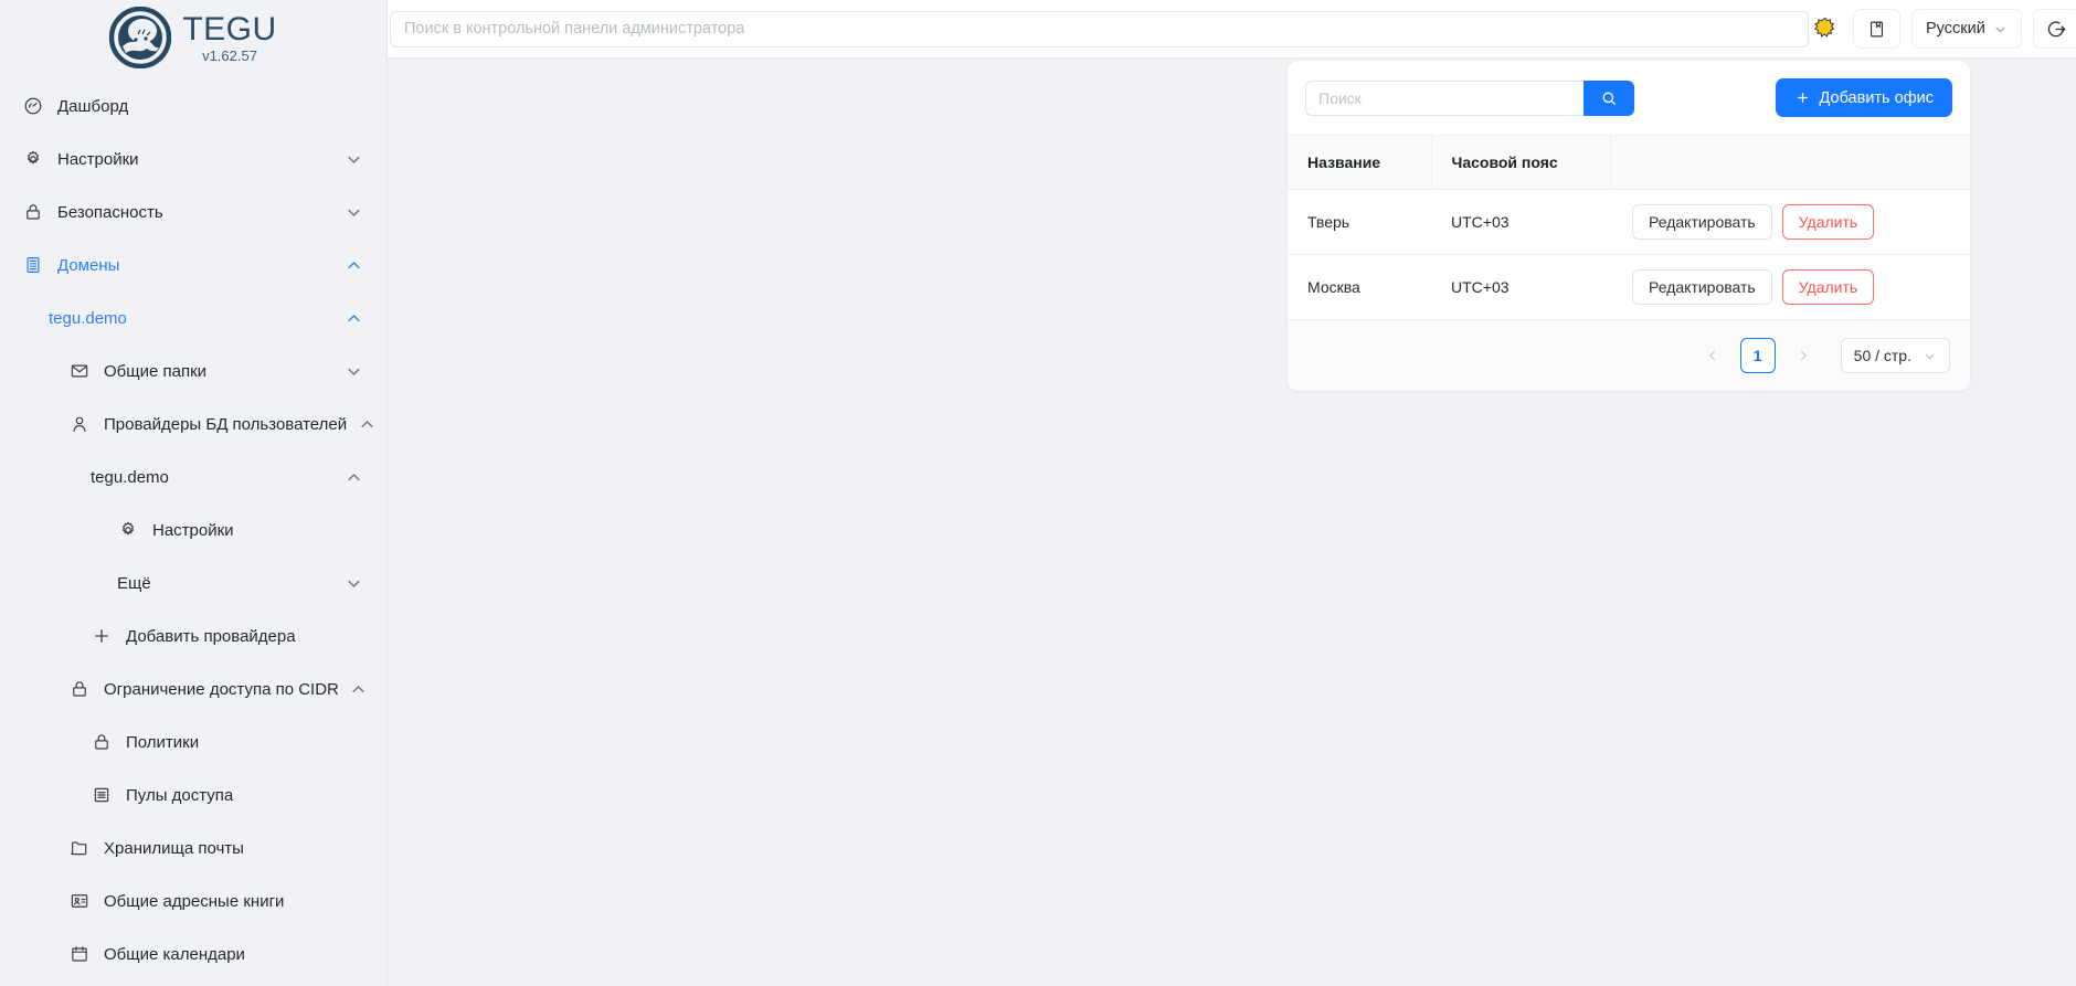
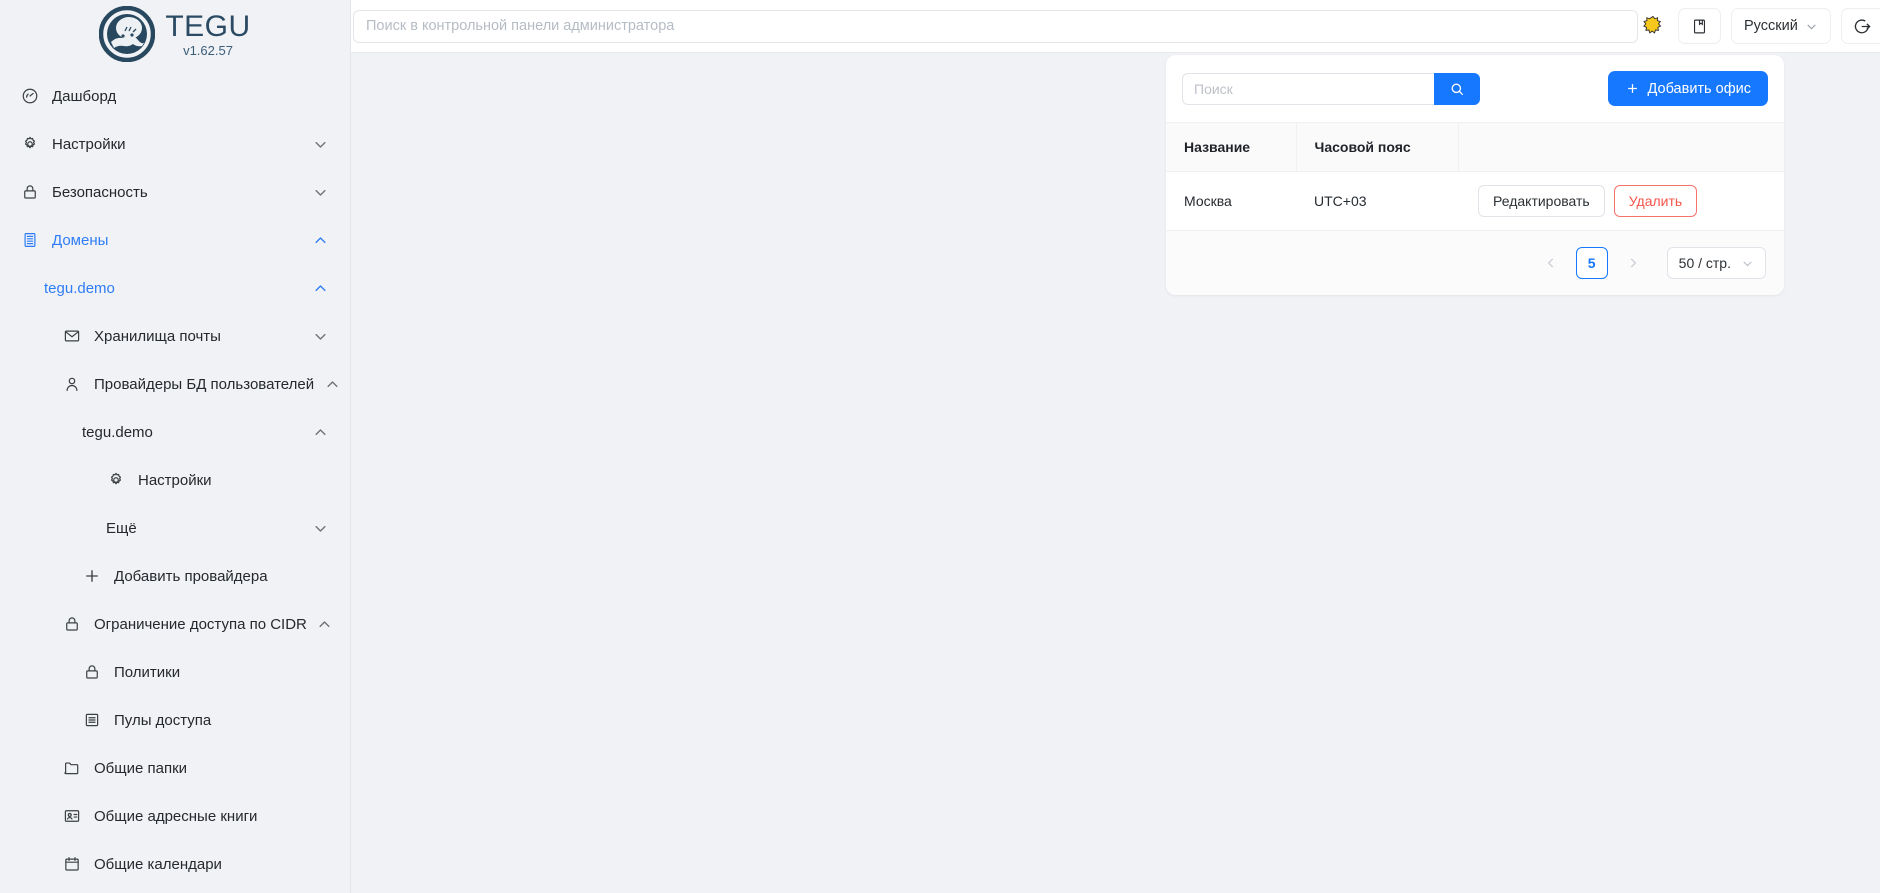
  TEGU
  v1.62.57
  Дашборд
  Настройки
  Безопасность
  Домены
  tegu.demo
- Общие папки
+ Хранилища почты
  Провайдеры БД пользователей
  tegu.demo
  Настройки
  Ещё
  Добавить провайдера
  Ограничение доступа по CIDR
  Политики
  Пулы доступа
- Хранилища почты
+ Общие папки
  Общие адресные книги
  Общие календари
  Поиск в контрольной панели администратора
  Русский
  Поиск
  Добавить офис
  Название	Часовой пояс
- Тверь	UTC+03	Редактировать Удалить
  Москва	UTC+03	Редактировать Удалить
- 1
+ 5
  50 / стр.
